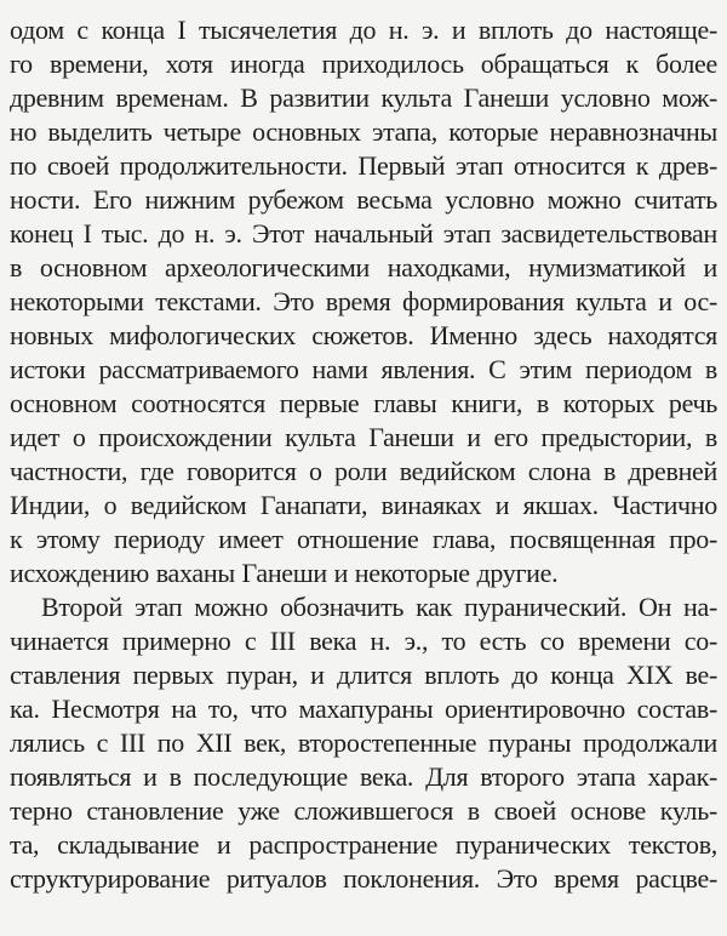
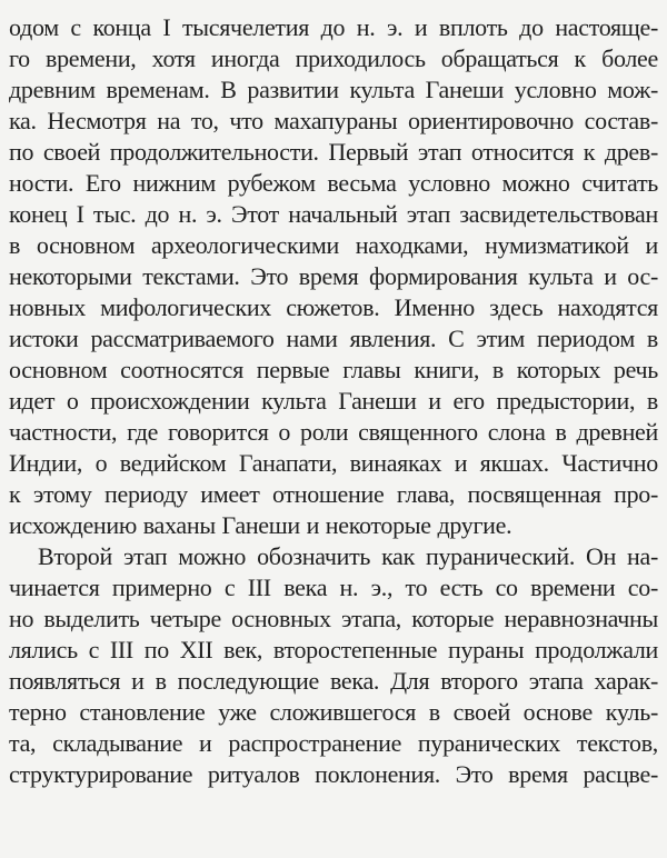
  одом с конца I тысячелетия до н. э. и вплоть до настояще-
  го времени, хотя иногда приходилось обращаться к более
  древним временам. В развитии культа Ганеши условно мож-
- но выделить четыре основных этапа, которые неравнозначны
+ ка. Несмотря на то, что махапураны ориентировочно состав-
  по своей продолжительности. Первый этап относится к древ-
  ности. Его нижним рубежом весьма условно можно считать
  конец I тыс. до н. э. Этот начальный этап засвидетельствован
  в основном археологическими находками, нумизматикой и
  некоторыми текстами. Это время формирования культа и ос-
  новных мифологических сюжетов. Именно здесь находятся
  истоки рассматриваемого нами явления. С этим периодом в
  основном соотносятся первые главы книги, в которых речь
  идет о происхождении культа Ганеши и его предыстории, в
- частности, где говорится о роли ведийском слона в древней
+ частности, где говорится о роли священного слона в древней
  Индии, о ведийском Ганапати, винаяках и якшах. Частично
  к этому периоду имеет отношение глава, посвященная про-
  исхождению ваханы Ганеши и некоторые другие.
  Второй этап можно обозначить как пуранический. Он на-
  чинается примерно с III века н. э., то есть со времени со-
- ставления первых пуран, и длится вплоть до конца XIX ве-
- ка. Несмотря на то, что махапураны ориентировочно состав-
+ но выделить четыре основных этапа, которые неравнозначны
  лялись с III по XII век, второстепенные пураны продолжали
  появляться и в последующие века. Для второго этапа харак-
  терно становление уже сложившегося в своей основе куль-
  та, складывание и распространение пуранических текстов,
  структурирование ритуалов поклонения. Это время расцве-
